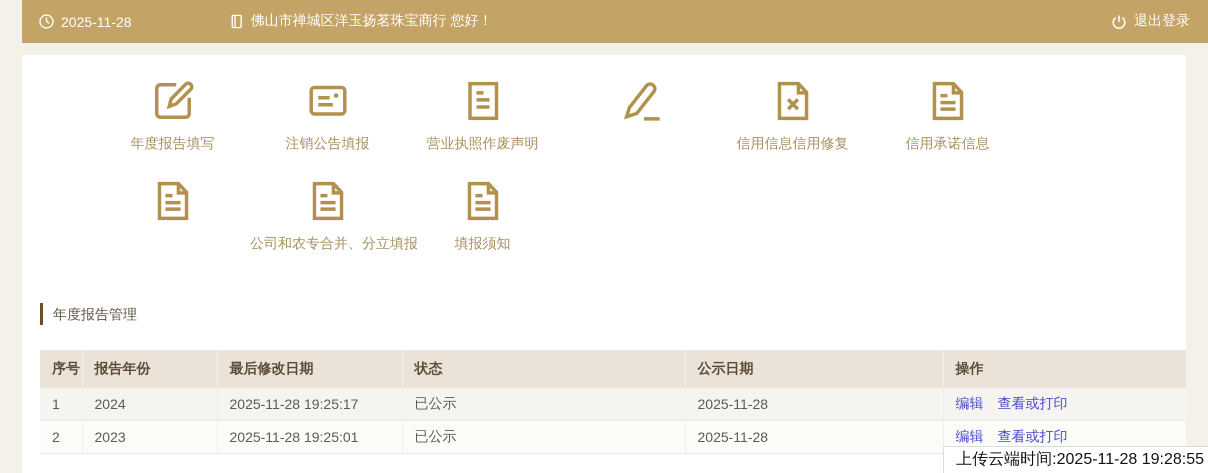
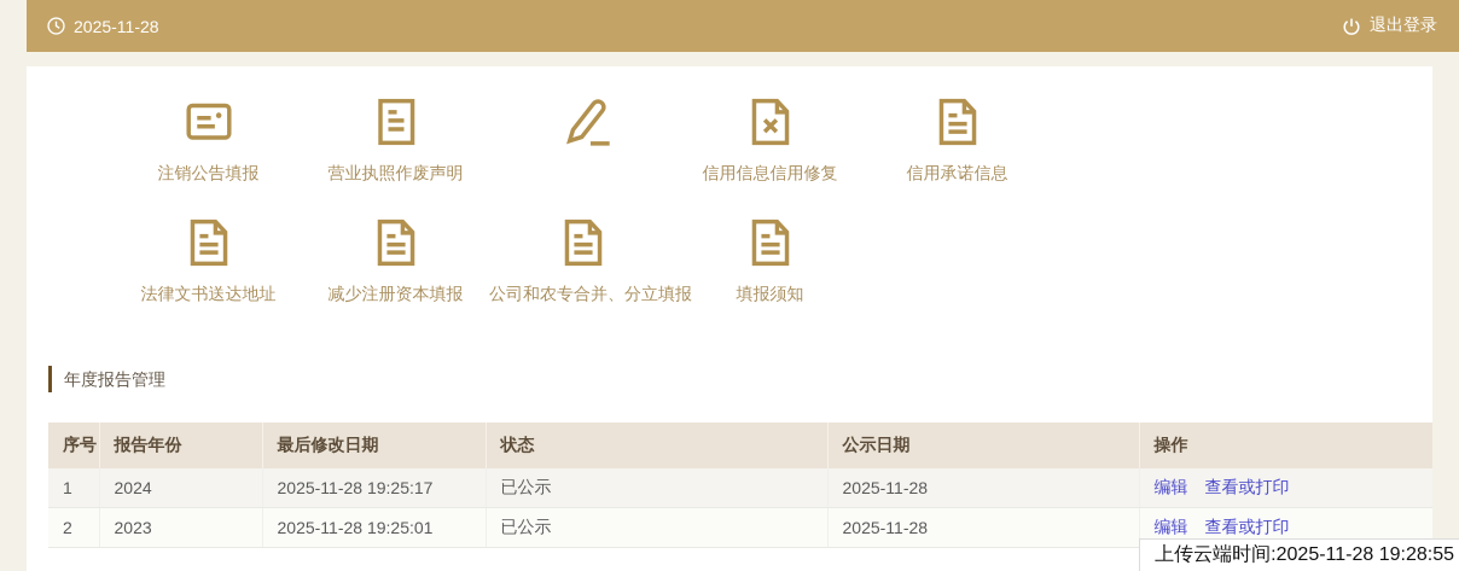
  2025-11-28
- 佛山市禅城区洋玉扬茗珠宝商行 您好！
  退出登录
- 年度报告填写
  注销公告填报
  营业执照作废声明
  信用信息信用修复
  信用承诺信息
+ 法律文书送达地址
+ 减少注册资本填报
  公司和农专合并、分立填
  填报须知
  年度报告管理
  序号	报告年份	最后修改日期	状态	公示日期	操作
  1	2024	2025-11-28 19:25:17	已公示	2025-11-28	编辑 查看或打印
  2	2023	2025-11-28 19:25:01	已公示	2025-11-28	编辑 查看或打印
  上传云端时间:2025-11-28 19:28:55
